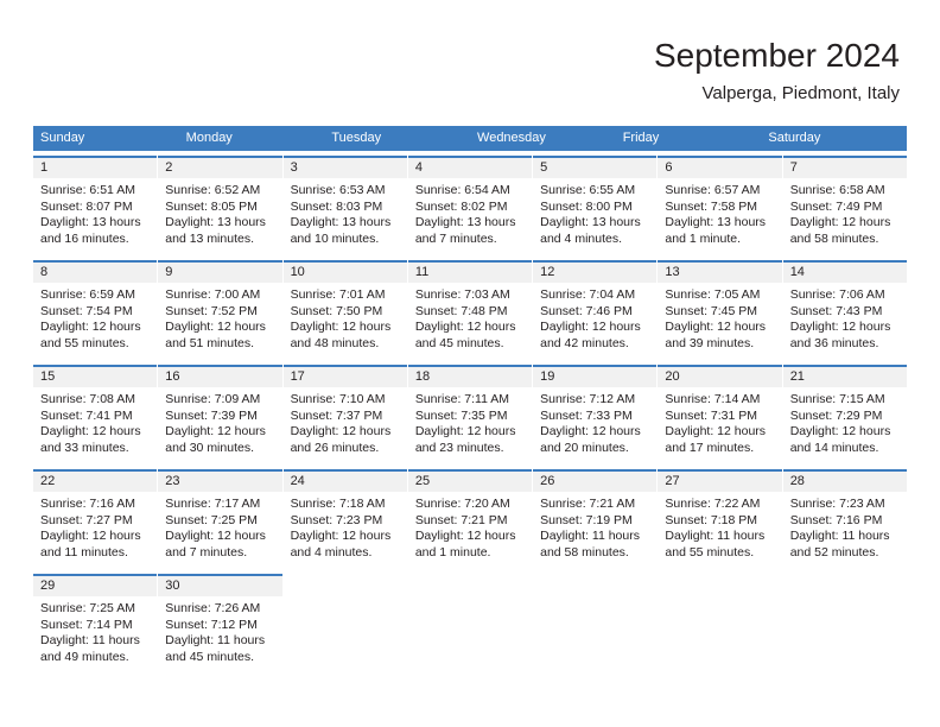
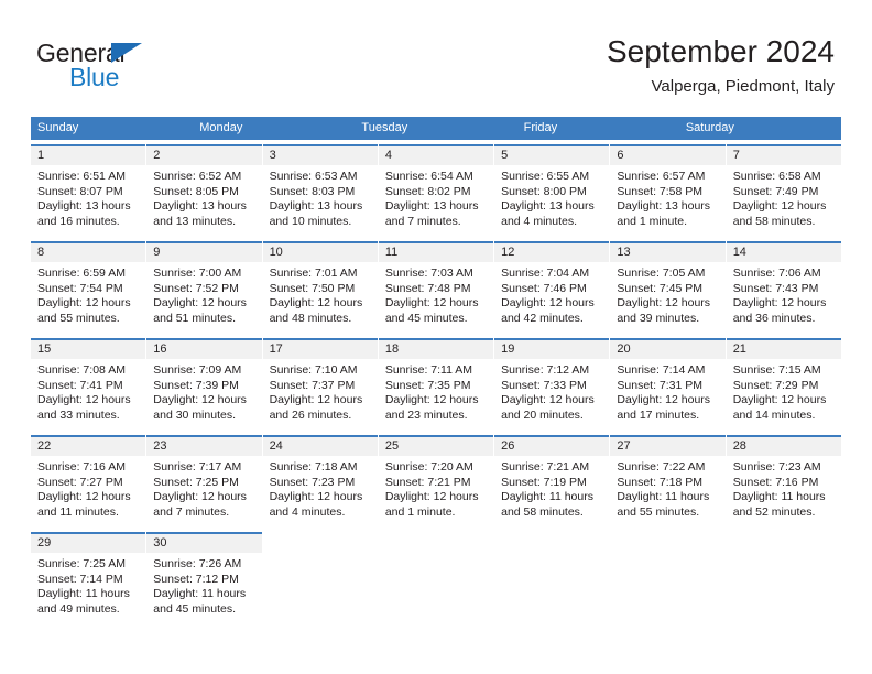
+ General
+ Blue
  September 2024
  Valperga, Piedmont, Italy
  Sunday
  Monday
  Tuesday
- Wednesday
  Friday
  Saturday
  1
  Sunrise: 6:51 AM
  Sunset: 8:07 PM
  Daylight: 13 hours
  and 16 minutes.
  2
  Sunrise: 6:52 AM
  Sunset: 8:05 PM
  Daylight: 13 hours
  and 13 minutes.
  3
  Sunrise: 6:53 AM
  Sunset: 8:03 PM
  Daylight: 13 hours
  and 10 minutes.
  4
  Sunrise: 6:54 AM
  Sunset: 8:02 PM
  Daylight: 13 hours
  and 7 minutes.
  5
  Sunrise: 6:55 AM
  Sunset: 8:00 PM
  Daylight: 13 hours
  and 4 minutes.
  6
  Sunrise: 6:57 AM
  Sunset: 7:58 PM
  Daylight: 13 hours
  and 1 minute.
  7
  Sunrise: 6:58 AM
  Sunset: 7:49 PM
  Daylight: 12 hours
  and 58 minutes.
  8
  Sunrise: 6:59 AM
  Sunset: 7:54 PM
  Daylight: 12 hours
  and 55 minutes.
  9
  Sunrise: 7:00 AM
  Sunset: 7:52 PM
  Daylight: 12 hours
  and 51 minutes.
  10
  Sunrise: 7:01 AM
  Sunset: 7:50 PM
  Daylight: 12 hours
  and 48 minutes.
  11
  Sunrise: 7:03 AM
  Sunset: 7:48 PM
  Daylight: 12 hours
  and 45 minutes.
  12
  Sunrise: 7:04 AM
  Sunset: 7:46 PM
  Daylight: 12 hours
  and 42 minutes.
  13
  Sunrise: 7:05 AM
  Sunset: 7:45 PM
  Daylight: 12 hours
  and 39 minutes.
  14
  Sunrise: 7:06 AM
  Sunset: 7:43 PM
  Daylight: 12 hours
  and 36 minutes.
  15
  Sunrise: 7:08 AM
  Sunset: 7:41 PM
  Daylight: 12 hours
  and 33 minutes.
  16
  Sunrise: 7:09 AM
  Sunset: 7:39 PM
  Daylight: 12 hours
  and 30 minutes.
  17
  Sunrise: 7:10 AM
  Sunset: 7:37 PM
  Daylight: 12 hours
  and 26 minutes.
  18
  Sunrise: 7:11 AM
  Sunset: 7:35 PM
  Daylight: 12 hours
  and 23 minutes.
  19
  Sunrise: 7:12 AM
  Sunset: 7:33 PM
  Daylight: 12 hours
  and 20 minutes.
  20
  Sunrise: 7:14 AM
  Sunset: 7:31 PM
  Daylight: 12 hours
  and 17 minutes.
  21
  Sunrise: 7:15 AM
  Sunset: 7:29 PM
  Daylight: 12 hours
  and 14 minutes.
  22
  Sunrise: 7:16 AM
  Sunset: 7:27 PM
  Daylight: 12 hours
  and 11 minutes.
  23
  Sunrise: 7:17 AM
  Sunset: 7:25 PM
  Daylight: 12 hours
  and 7 minutes.
  24
  Sunrise: 7:18 AM
  Sunset: 7:23 PM
  Daylight: 12 hours
  and 4 minutes.
  25
  Sunrise: 7:20 AM
  Sunset: 7:21 PM
  Daylight: 12 hours
  and 1 minute.
  26
  Sunrise: 7:21 AM
  Sunset: 7:19 PM
  Daylight: 11 hours
  and 58 minutes.
  27
  Sunrise: 7:22 AM
  Sunset: 7:18 PM
  Daylight: 11 hours
  and 55 minutes.
  28
  Sunrise: 7:23 AM
  Sunset: 7:16 PM
  Daylight: 11 hours
  and 52 minutes.
  29
  Sunrise: 7:25 AM
  Sunset: 7:14 PM
  Daylight: 11 hours
  and 49 minutes.
  30
  Sunrise: 7:26 AM
  Sunset: 7:12 PM
  Daylight: 11 hours
  and 45 minutes.
